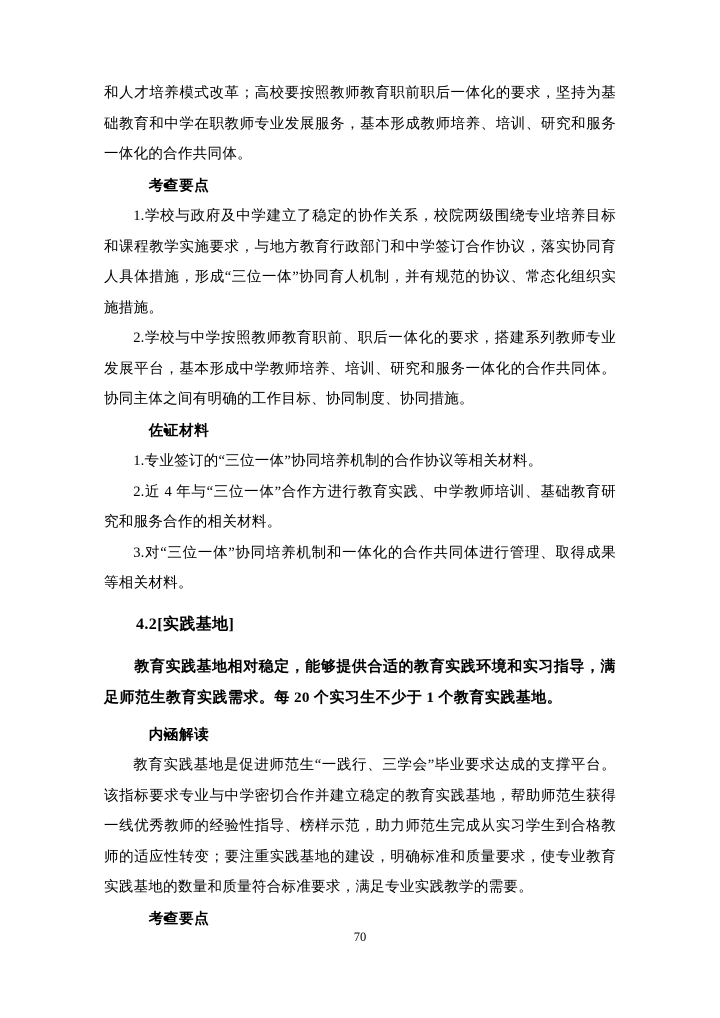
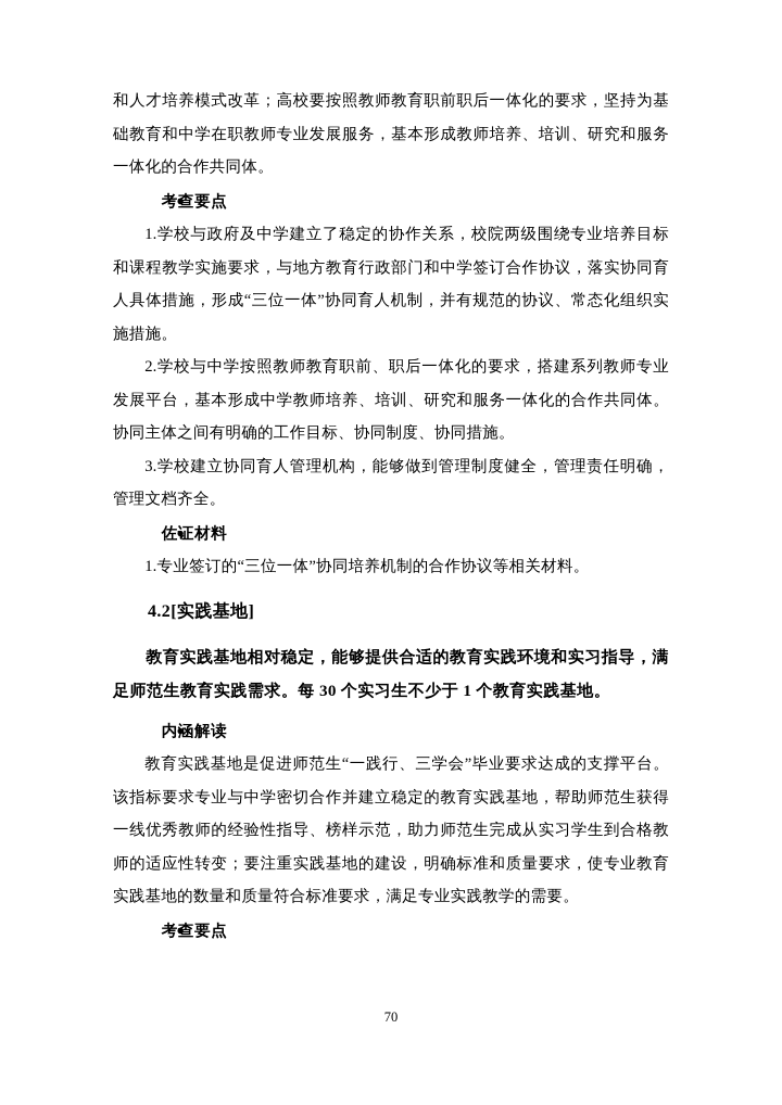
  和人才培养模式改革；高校要按照教师教育职前职后一体化的要求，坚持为基础教育和中学在职教师专业发展服务，基本形成教师培养、培训、研究和服务一体化的合作共同体。
  ●考查要点
  1.学校与政府及中学建立了稳定的协作关系，校院两级围绕专业培养目标和课程教学实施要求，与地方教育行政部门和中学签订合作协议，落实协同育人具体措施，形成“三位一体”协同育人机制，并有规范的协议、常态化组织实施措施。
  2.学校与中学按照教师教育职前、职后一体化的要求，搭建系列教师专业发展平台，基本形成中学教师培养、培训、研究和服务一体化的合作共同体。协同主体之间有明确的工作目标、协同制度、协同措施。
+ 3.学校建立协同育人管理机构，能够做到管理制度健全，管理责任明确，管理文档齐全。
  ●佐证材料
  1.专业签订的“三位一体”协同培养机制的合作协议等相关材料。
- 2.近 4 年与“三位一体”合作方进行教育实践、中学教师培训、基础教育研究和服务合作的相关材料。
- 3.对“三位一体”协同培养机制和一体化的合作共同体进行管理、取得成果等相关材料。
  4.2[实践基地]
- 教育实践基地相对稳定，能够提供合适的教育实践环境和实习指导，满足师范生教育实践需求。每 20 个实习生不少于 1 个教育实践基地。
+ 教育实践基地相对稳定，能够提供合适的教育实践环境和实习指导，满足师范生教育实践需求。每 30 个实习生不少于 1 个教育实践基地。
  ●内涵解读
  教育实践基地是促进师范生“一践行、三学会”毕业要求达成的支撑平台。该指标要求专业与中学密切合作并建立稳定的教育实践基地，帮助师范生获得一线优秀教师的经验性指导、榜样示范，助力师范生完成从实习学生到合格教师的适应性转变；要注重实践基地的建设，明确标准和质量要求，使专业教育实践基地的数量和质量符合标准要求，满足专业实践教学的需要。
  ●考查要点
  70
